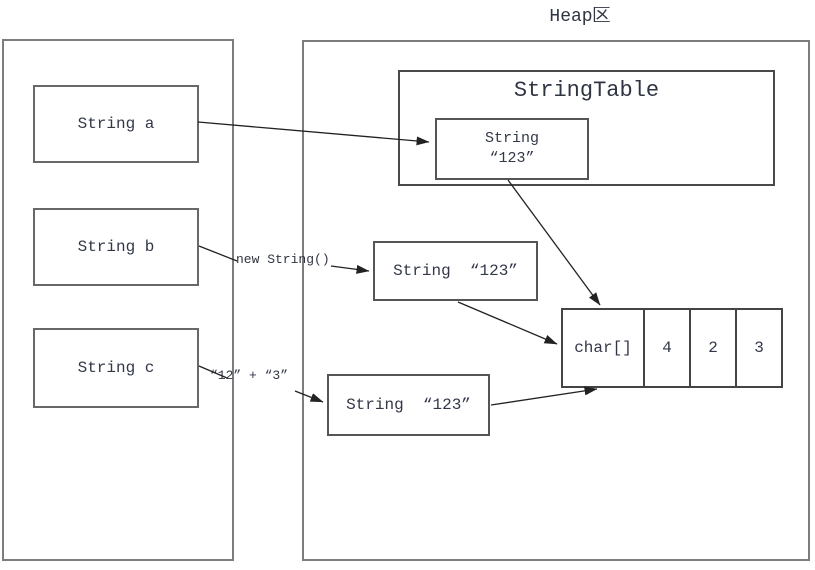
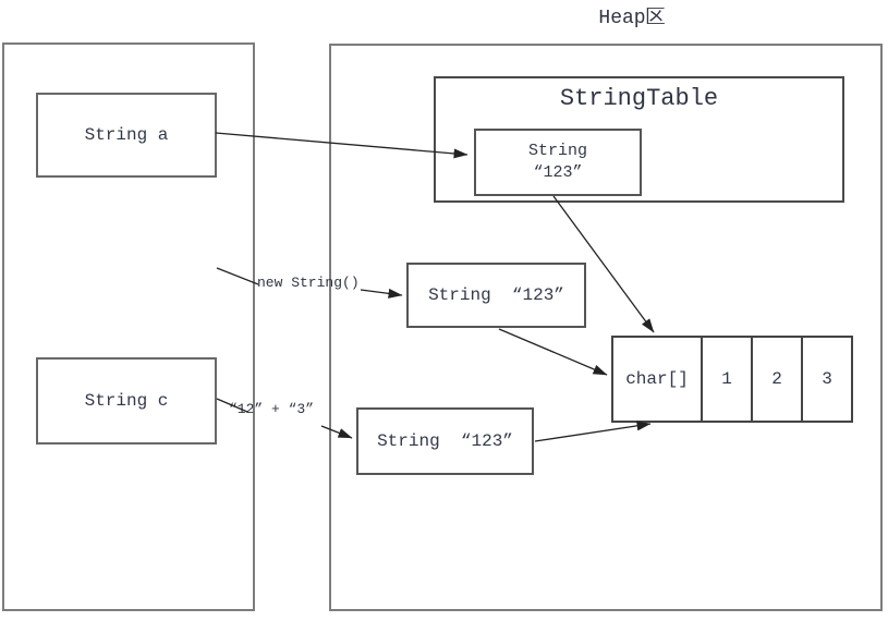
  Heap区
  String a
- String b
  String c
  StringTable
  String
  “123”
  String “123”
  String “123”
  char[]
- 4
+ 1
  2
  3
  new String()
  “2” + “3”
